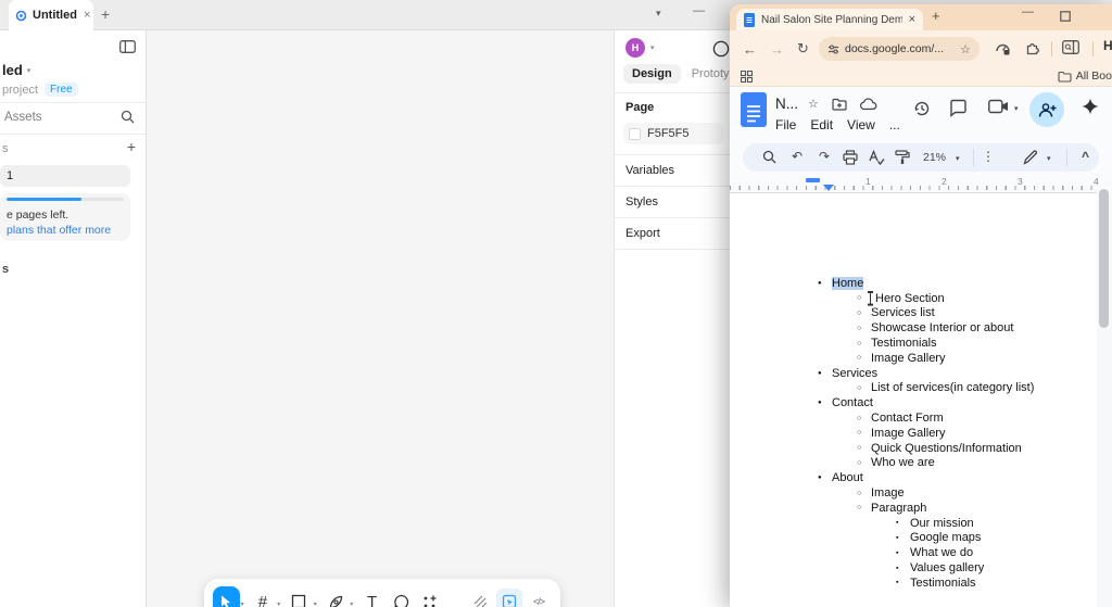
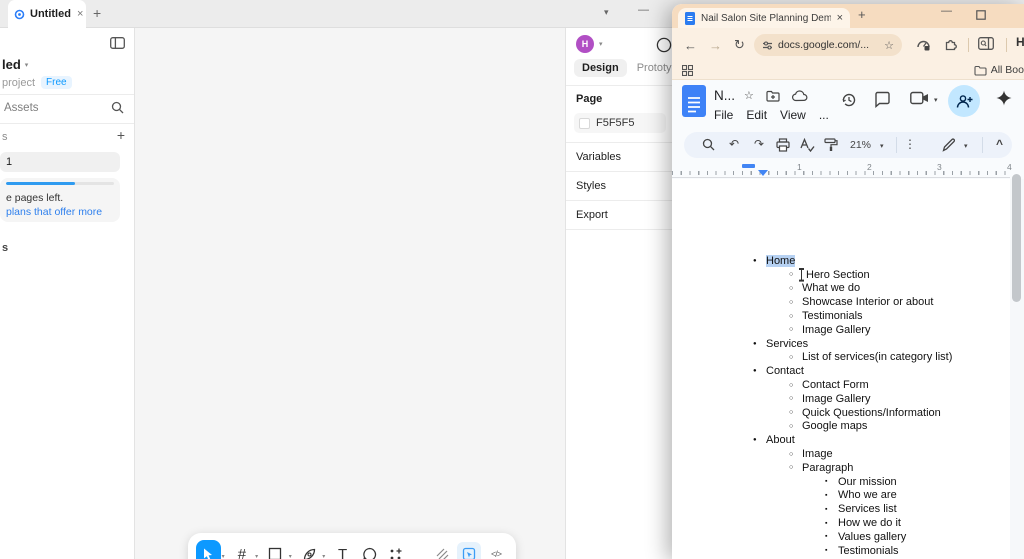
  Untitled
  ×
  +
  ▾
  —
  led
  project
  Free
  Assets
  s
  +
  1
  e pages left.
  plans that offer more
  s
  H
  Design
  Prototy
  Page
  F5F5F5
  Variables
  Styles
  Export
  #
  T
  </>
  Nail Salon Site Planning Dem
  ×
  +
  —
  ←
  →
  ↻
  docs.google.com/...
  ☆
  H
  All Boo
  N...
  ☆
  File
  Edit
  View
  ...
  ↶
  ↷
  21%
  ⋮
  ^
  1
  2
  3
  4
  Home
  Hero Section
- Services list
+ What we do
  Showcase Interior or about
  Testimonials
  Image Gallery
  Services
  List of services(in category list)
  Contact
  Contact Form
  Image Gallery
  Quick Questions/Information
- Who we are
+ Google maps
  About
  Image
  Paragraph
  Our mission
- Google maps
+ Who we are
- What we do
+ Services list
+ How we do it
  Values gallery
  Testimonials
